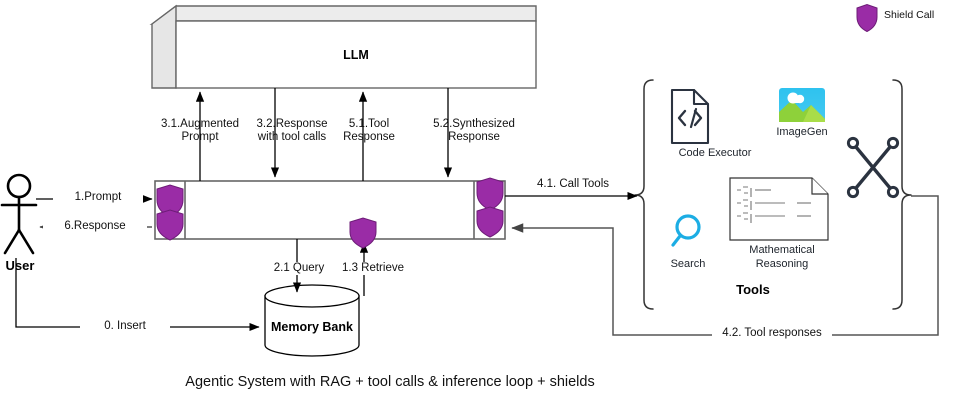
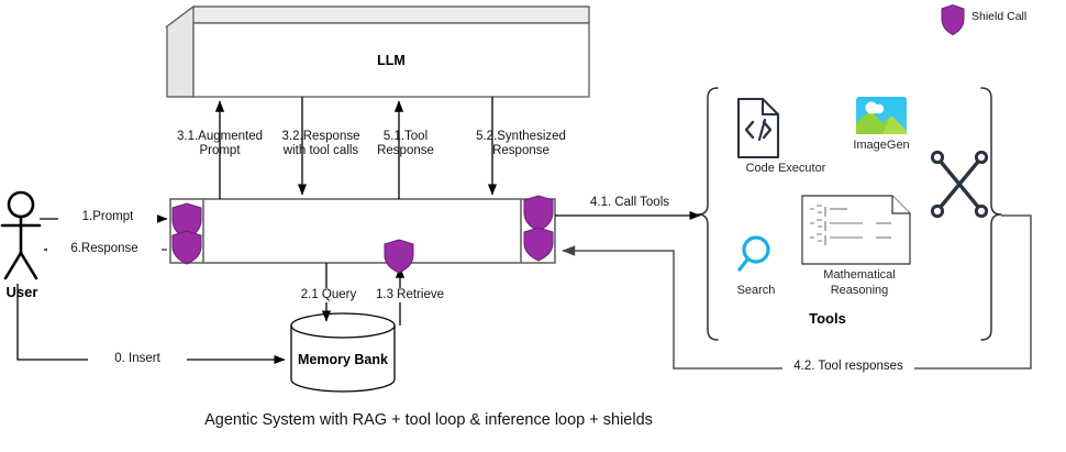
  LLM
  Memory Bank
  User
  Tools
  3.1.Augmented
  Prompt
  3.2.Response
  with tool calls
  5.1.Tool
  Response
  5.2.Synthesized
  Response
  1.Prompt
  6.Response
  2.1 Query
  1.3 Retrieve
  0. Insert
  4.1. Call Tools
  4.2. Tool responses
  Code Executor
  ImageGen
  Search
  Mathematical Reasoning
  Shield Call
- Agentic System with RAG + tool calls & inference loop + shields
+ Agentic System with RAG + tool loop & inference loop + shields
